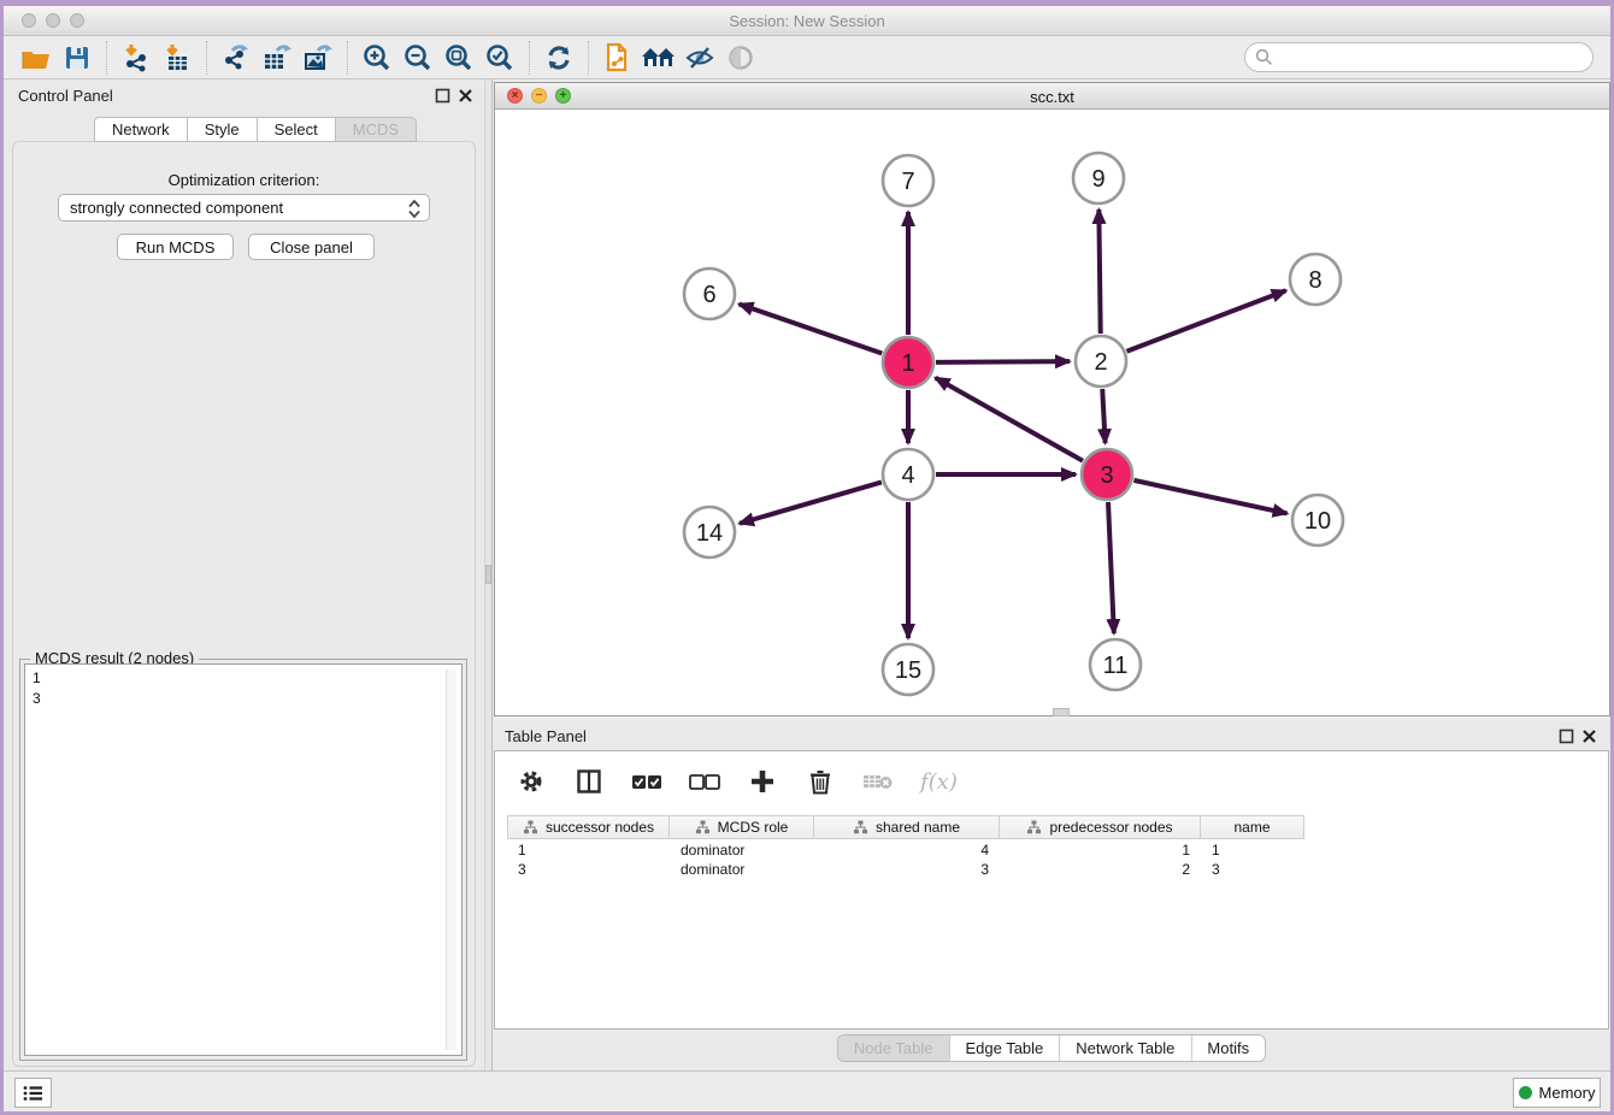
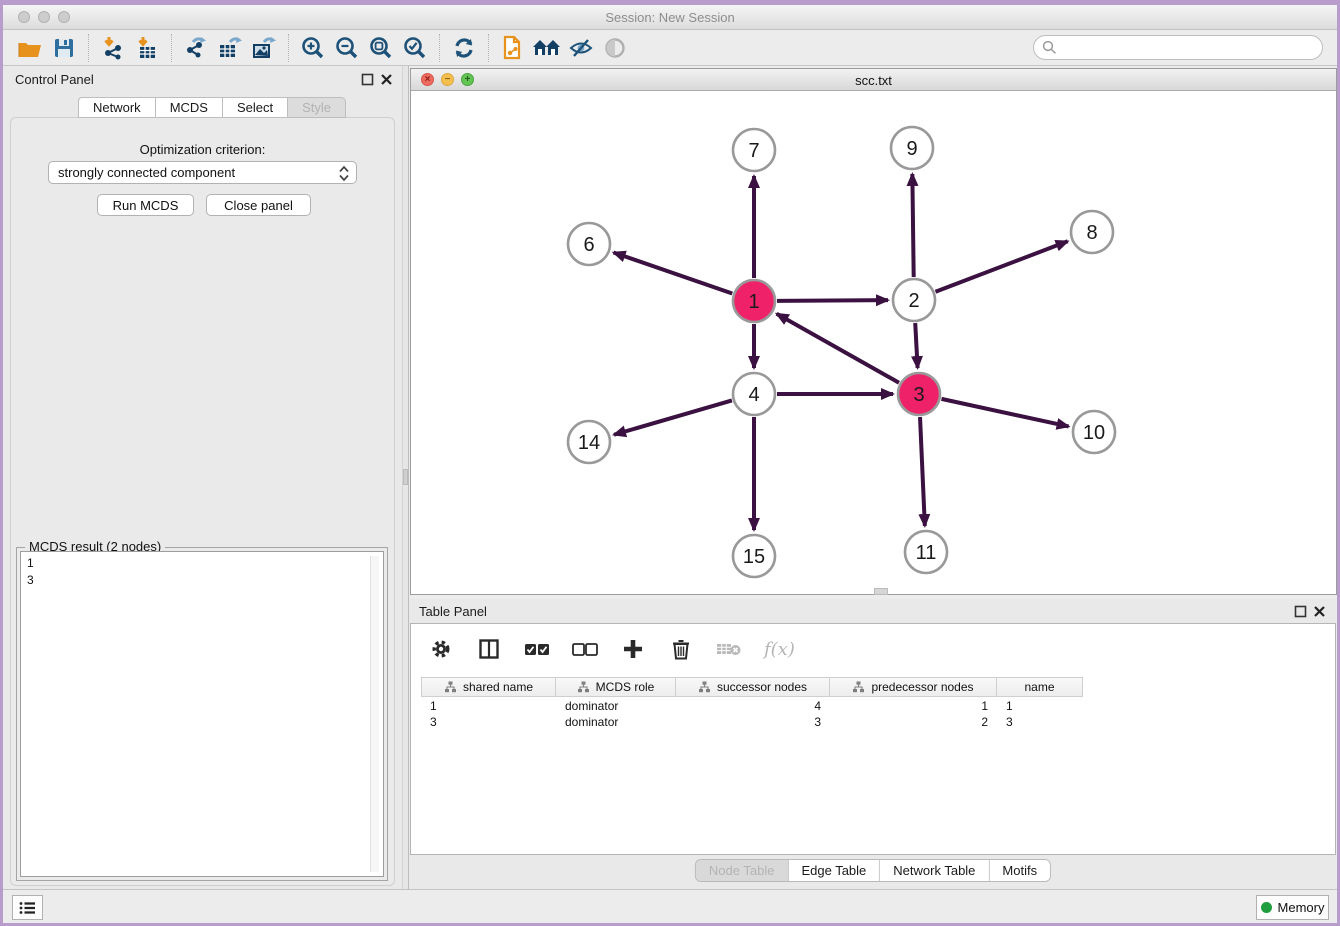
  Session: New Session
  Control Panel
  Network
- Style
+ MCDS
  Select
- MCDS
+ Style
  Optimization criterion:
  strongly connected component
  Run MCDS
  Close panel
  MCDS result (2 nodes)
  1
  3
  ×
  −
  +
  scc.txt
  1
  2
  3
  4
  6
  7
  8
  9
  10
  11
  14
  15
  Table Panel
  f(x)
- successor nodes
+ shared name
  MCDS role
- shared name
+ successor nodes
  predecessor nodes
  name
  1
  dominator
  4
  1
  1
  3
  dominator
  3
  2
  3
  Node Table
  Edge Table
  Network Table
  Motifs
  Memory
